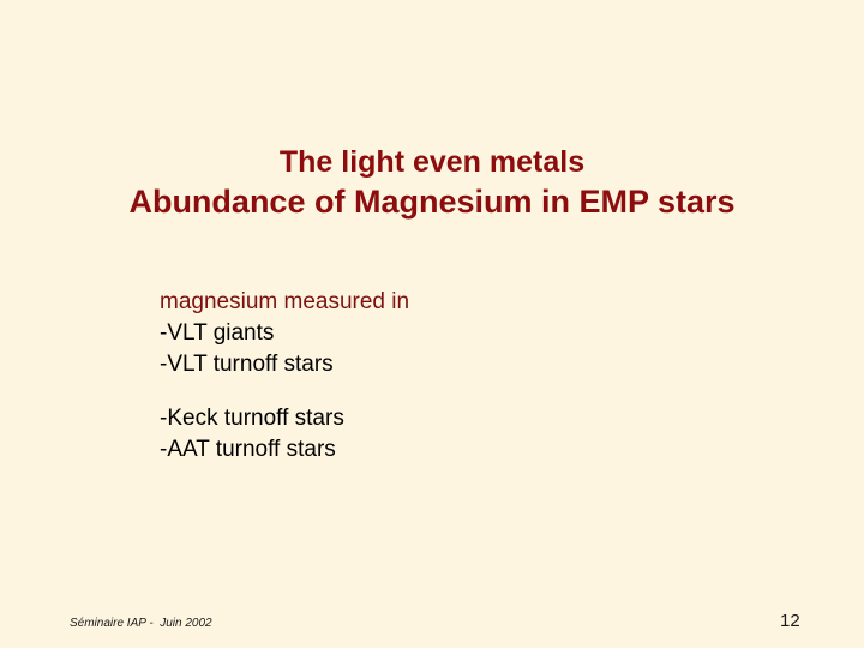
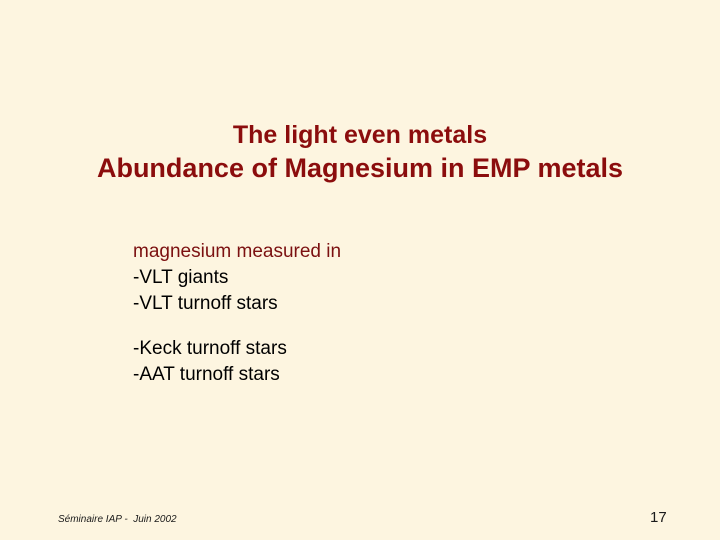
  The light even metals
- Abundance of Magnesium in EMP stars
+ Abundance of Magnesium in EMP metals
  magnesium measured in
  -VLT giants
  -VLT turnoff stars
  -Keck turnoff stars
  -AAT turnoff stars
  Séminaire IAP - Juin 2002
- 12
+ 17
